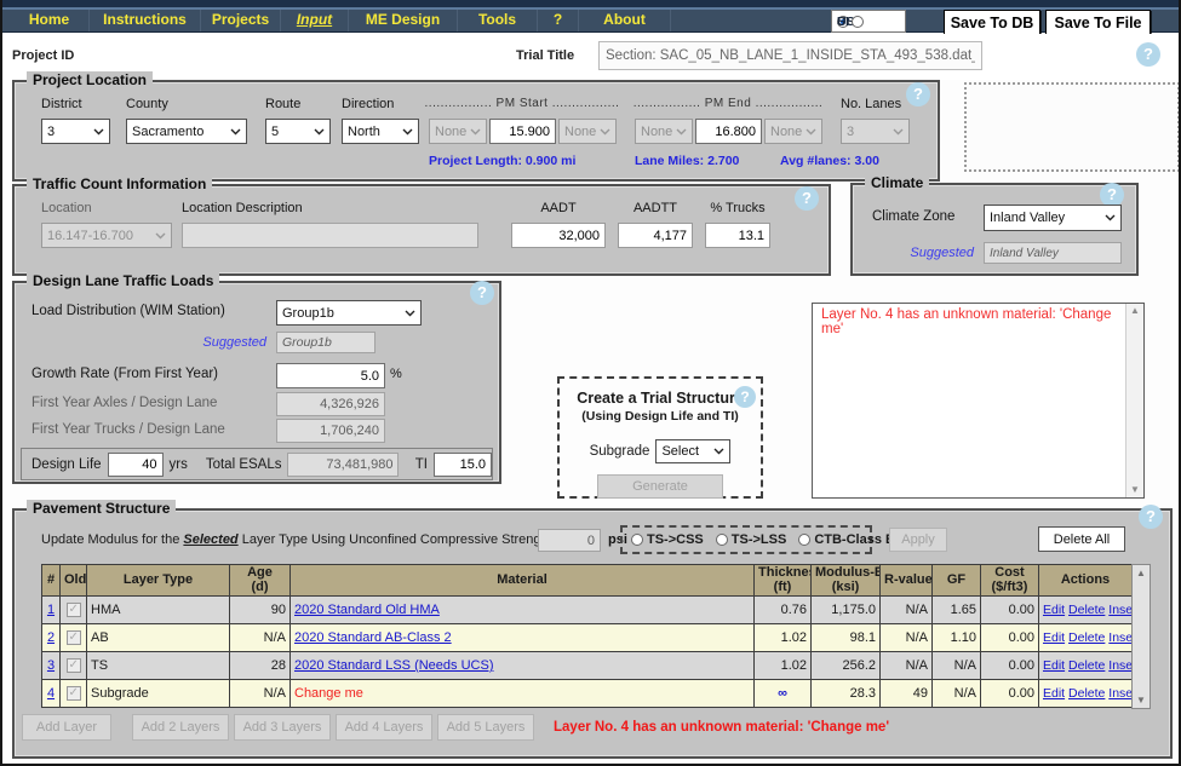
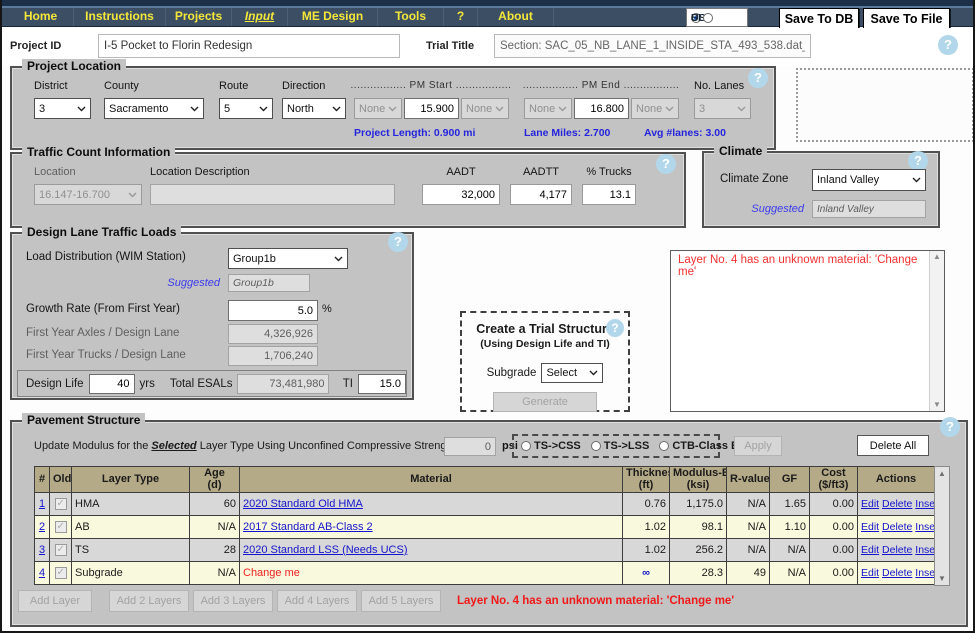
  Home
  Instructions
  Projects
  Input
  ME Design
  Tools
  ?
  About
  SI
  Save To DB
  Save To File
  Project ID
+ I-5 Pocket to Florin Redesign
  Trial Title
  Section: SAC_05_NB_LANE_1_INSIDE_STA_493_538.dat
  ?
  Project Location
  ?
  District
  3
  County
  Sacramento
  Route
  5
  Direction
  North
  ................. PM Start .................
  None
  15.900
  None
  ................. PM End .................
  None
  16.800
  None
  No. Lanes
  3
  Project Length: 0.900 mi
  Lane Miles: 2.700
  Avg #lanes: 3.00
  Traffic Count Information
  ?
  Location
  16.147-16.700
  Location Description
  AADT
  32,000
  AADTT
  4,177
  % Trucks
  13.1
  Climate
  ?
  Climate Zone
  Inland Valley
  Suggested
  Inland Valley
  Design Lane Traffic Loads
  ?
  Load Distribution (WIM Station)
  Group1b
  Suggested
  Group1b
  Growth Rate (From First Year)
  5.0
  %
  First Year Axles / Design Lane
  4,326,926
  First Year Trucks / Design Lane
  1,706,240
  Design Life
  40
  yrs
  Total ESALs
  73,481,980
  TI
  15.0
  ?
  Create a Trial Structur
  (Using Design Life and TI)
  Subgrade
  Select
  Generate
  Layer No. 4 has an unknown material: 'Change me'
  ▲
  ▼
  Pavement Structure
  ?
  Update Modulus for the Selected Layer Type Using Unconfined Compressive Stren
  0
  psi
  TS->CSS
  TS->LSS
  CTB-Class
  Apply
  Delete All
  #	Old	Layer Type	Age(d)	Material	Thickne(ft)	Modulus-E(ksi)	R-value	GF	Cost($/ft3)	Actions
- 1		HMA	90	2020 Standard Old HMA	0.76	1,175.0	N/A	1.65	0.00	Edit Delete Inse
+ 1		HMA	60	2020 Standard Old HMA	0.76	1,175.0	N/A	1.65	0.00	Edit Delete Inse
- 2		AB	N/A	2020 Standard AB-Class 2	1.02	98.1	N/A	1.10	0.00	Edit Delete Inse
+ 2		AB	N/A	2017 Standard AB-Class 2	1.02	98.1	N/A	1.10	0.00	Edit Delete Inse
  3		TS	28	2020 Standard LSS (Needs UCS)	1.02	256.2	N/A	N/A	0.00	Edit Delete Inse
  4		Subgrade	N/A	Change me	∞	28.3	49	N/A	0.00	Edit Delete Inse
  ▲
  ▼
  Add Layer
  Add 2 Layers
  Add 3 Layers
  Add 4 Layers
  Add 5 Layers
  Layer No. 4 has an unknown material: 'Change me'
